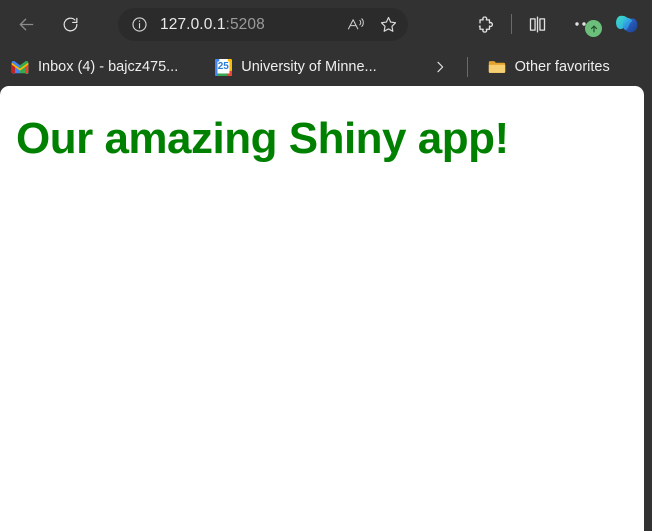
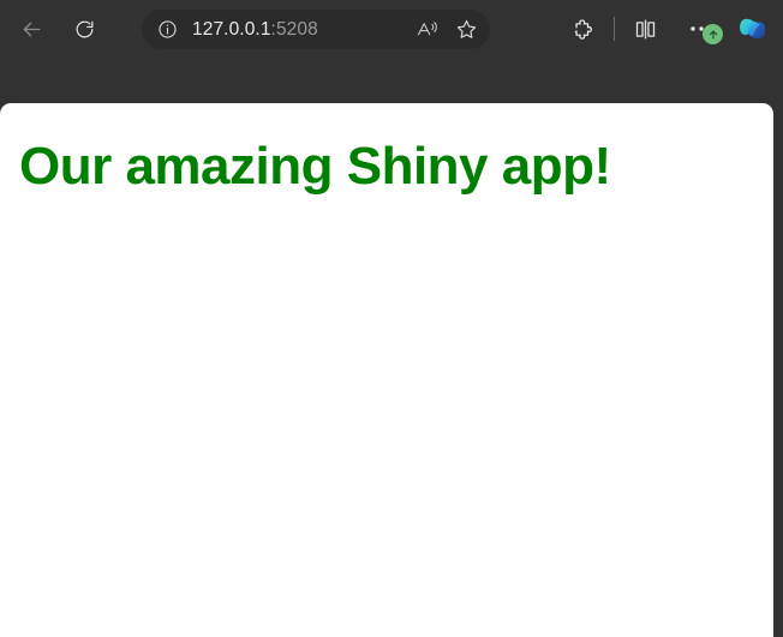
  127.0.0.1:5208
- Inbox (4) - bajcz475...
- 25
- University of Minne...
- Other favorites
  Our amazing Shiny app!
